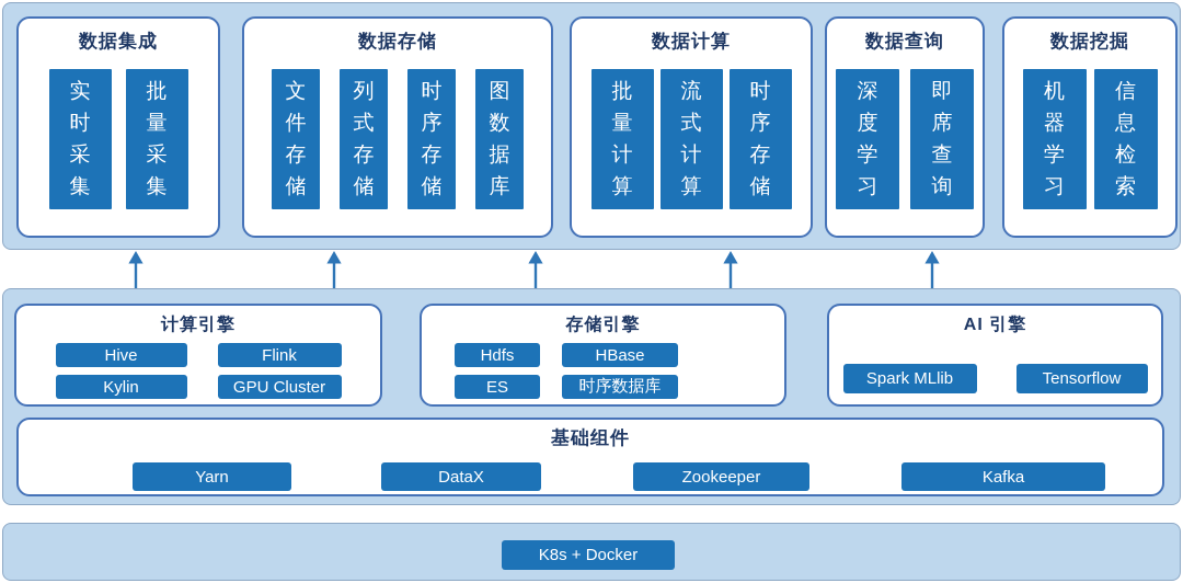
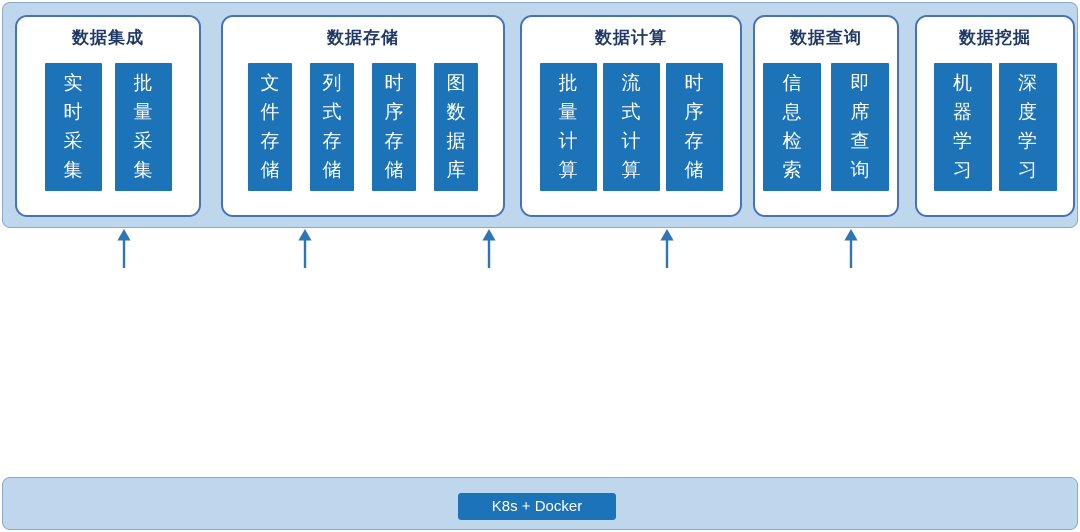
  数据集成
  实时采集
  批量采集
  数据存储
  文件存储
  列式存储
  时序存储
  图数据库
  数据计算
  批量计算
  流式计算
  时序存储
  数据查询
- 深度学习
+ 信息检索
  即席查询
  数据挖掘
  机器学习
- 信息检索
+ 深度学习
- 计算引擎
- Hive
- Flink
- Kylin
- GPU Cluster
- 存储引擎
- Hdfs
- HBase
- ES
- 时序数据库
- AI 引擎
- Spark MLlib
- Tensorflow
- 基础组件
- Yarn
- DataX
- Zookeeper
- Kafka
  K8s + Docker
